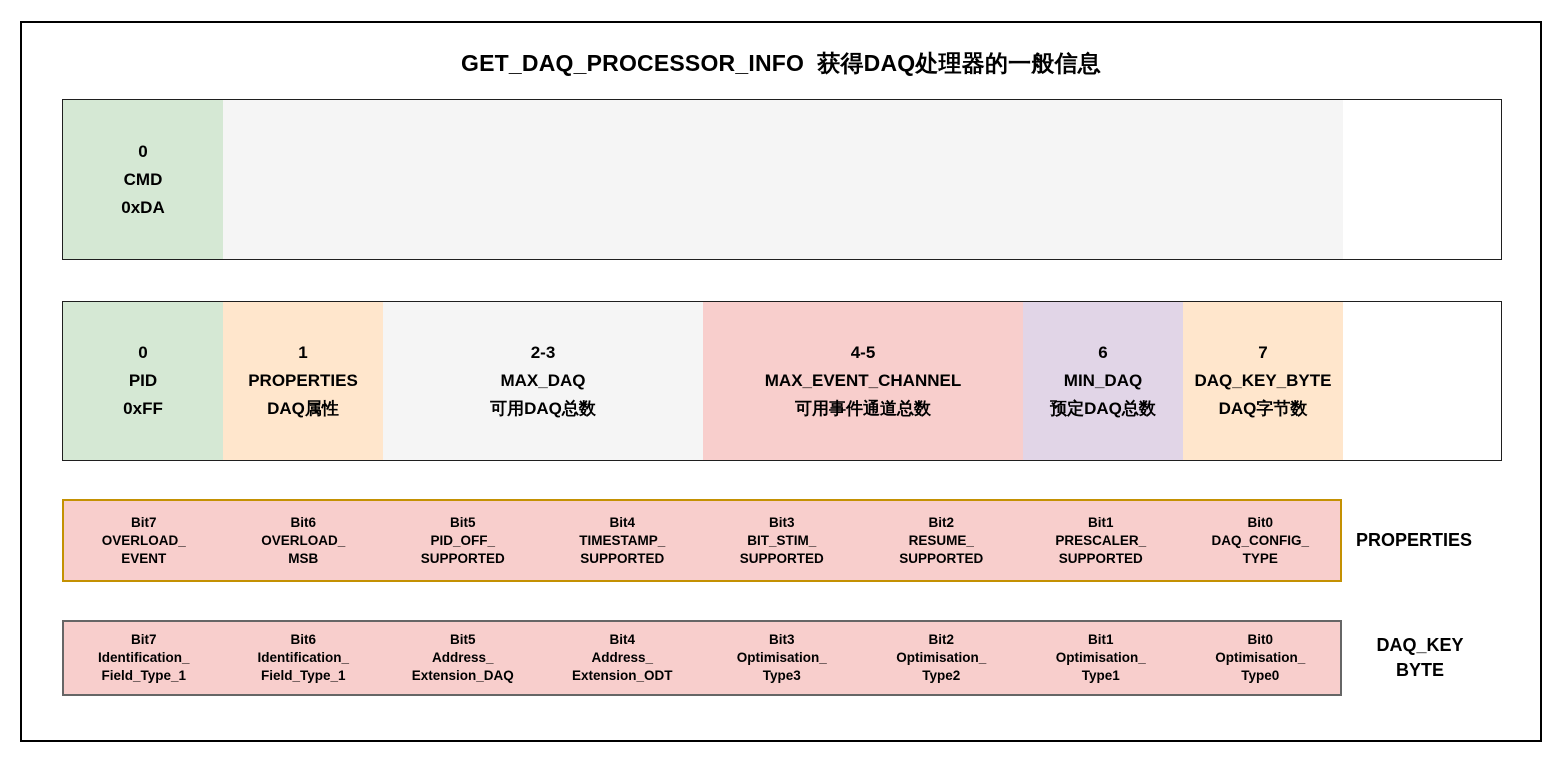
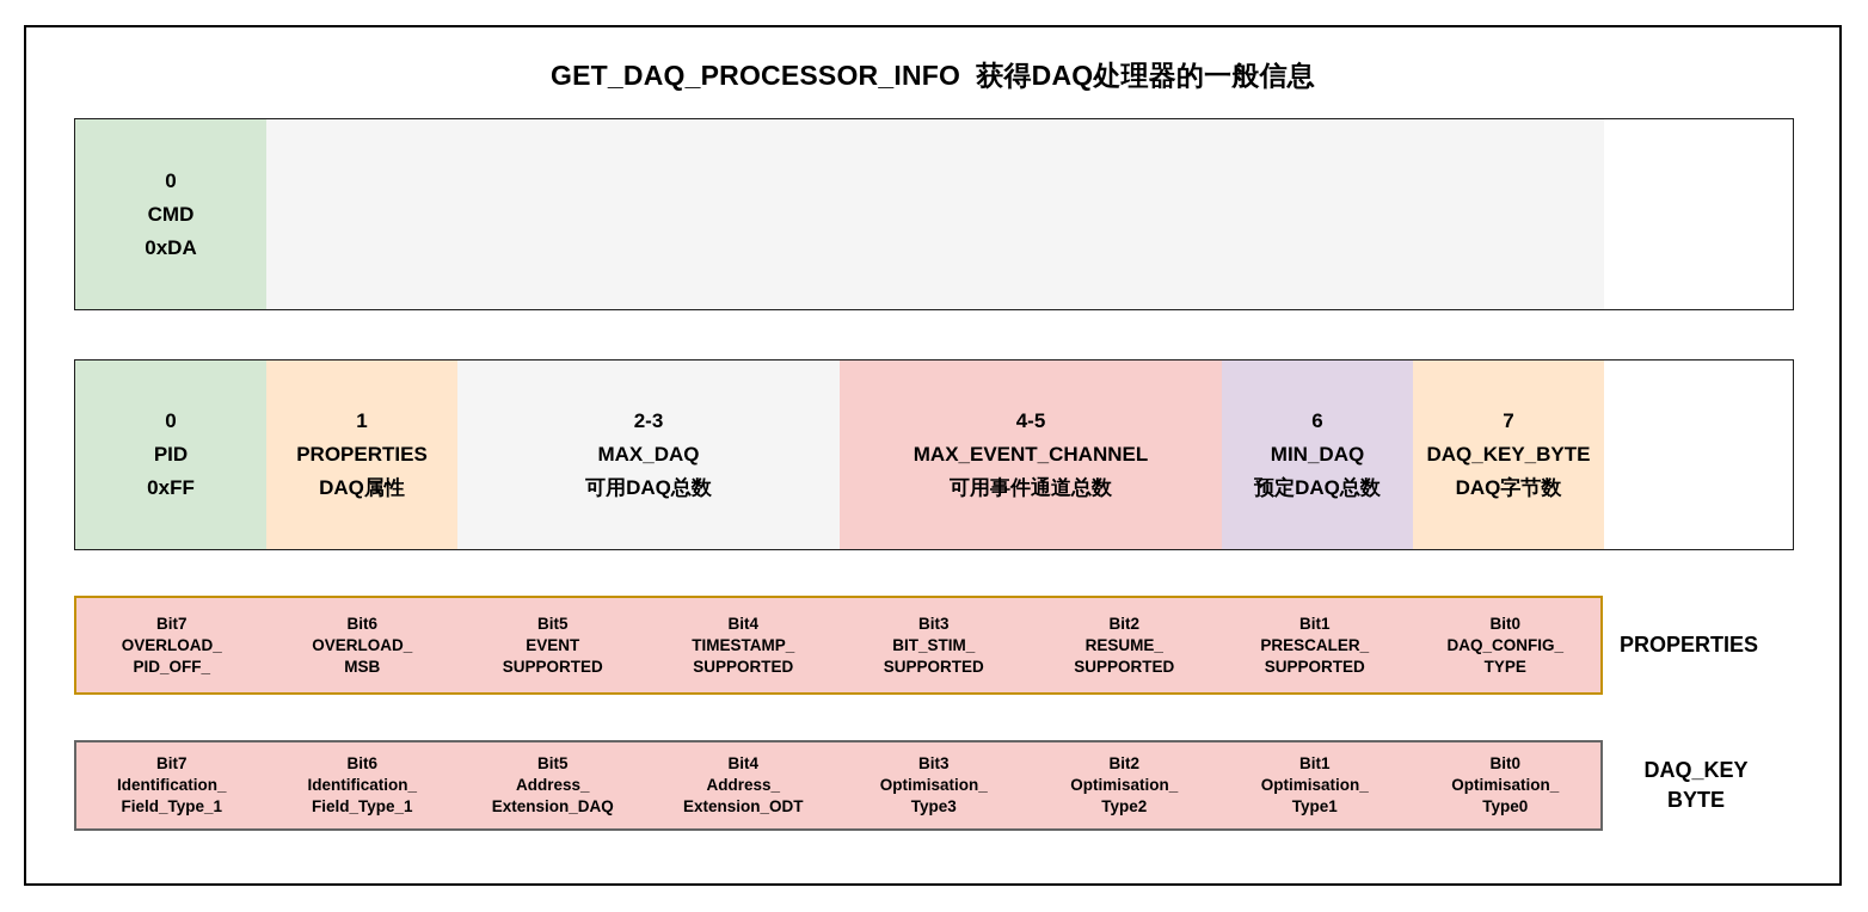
  GET_DAQ_PROCESSOR_INFO 获得DAQ处理器的一般信息
  0
  CMD
  0xDA
  0
  PID
  0xFF
  1
  PROPERTIES
  DAQ属性
  2-3
  MAX_DAQ
  可用DAQ总数
  4-5
  MAX_EVENT_CHANNEL
  可用事件通道总数
  6
  MIN_DAQ
  预定DAQ总数
  7
  DAQ_KEY_BYTE
  DAQ字节数
  Bit7
  OVERLOAD_
- EVENT
+ PID_OFF_
  Bit6
  OVERLOAD_
  MSB
  Bit5
- PID_OFF_
+ EVENT
  SUPPORTED
  Bit4
  TIMESTAMP_
  SUPPORTED
  Bit3
  BIT_STIM_
  SUPPORTED
  Bit2
  RESUME_
  SUPPORTED
  Bit1
  PRESCALER_
  SUPPORTED
  Bit0
  DAQ_CONFIG_
  TYPE
  PROPERTIES
  Bit7
  Identification_
  Field_Type_1
  Bit6
  Identification_
  Field_Type_1
  Bit5
  Address_
  Extension_DAQ
  Bit4
  Address_
  Extension_ODT
  Bit3
  Optimisation_
  Type3
  Bit2
  Optimisation_
  Type2
  Bit1
  Optimisation_
  Type1
  Bit0
  Optimisation_
  Type0
  DAQ_KEY
  BYTE
